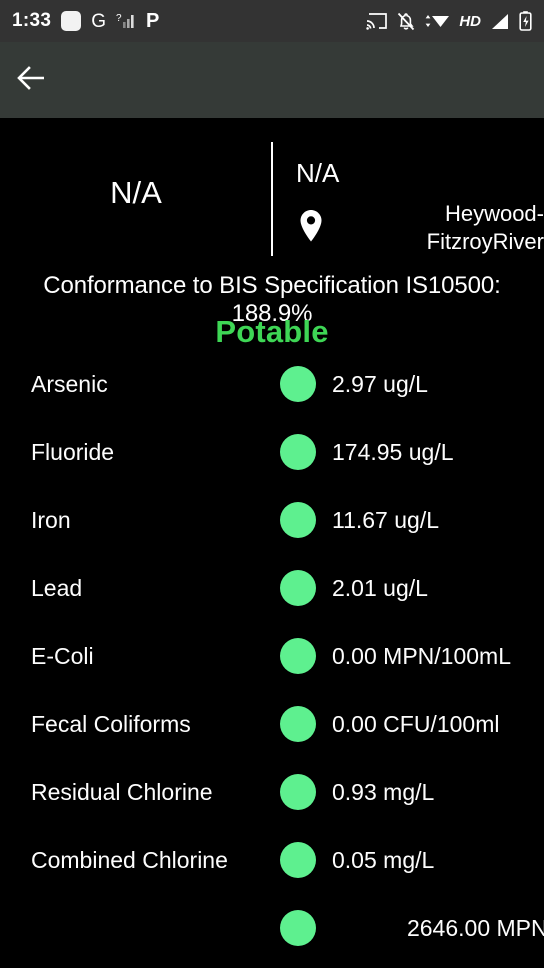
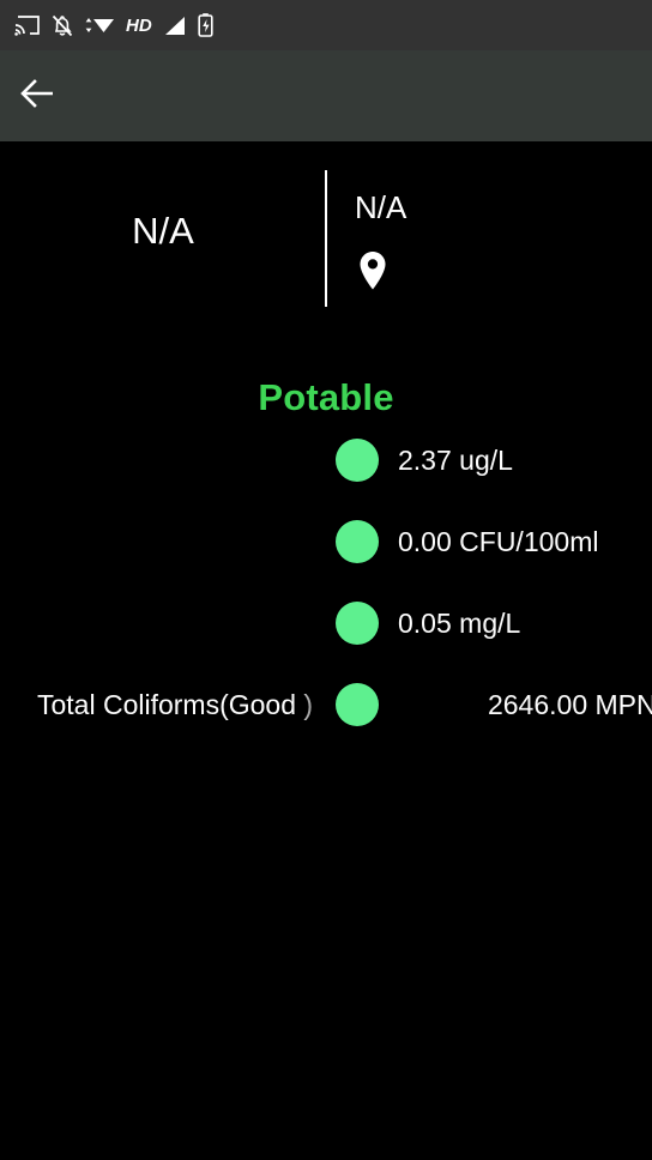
- 1:33
- G
- ?
- P
  HD
  N/A
  N/A
- Heywood-FitzroyRiver
- Conformance to BIS Specification IS10500: 188.9%
  Potable
- Arsenic
- 2.97 ug/L
- Fluoride
- 174.95 ug/L
- Iron
- 11.67 ug/L
- Lead
- 2.01 ug/L
+ 2.37 ug/L
- E-Coli
- 0.00 MPN/100mL
- Fecal Coliforms
  0.00 CFU/100ml
- Residual Chlorine
- 0.93 mg/L
- Combined Chlorine
  0.05 mg/L
+ Total Coliforms(Good )
  2646.00 MPN
